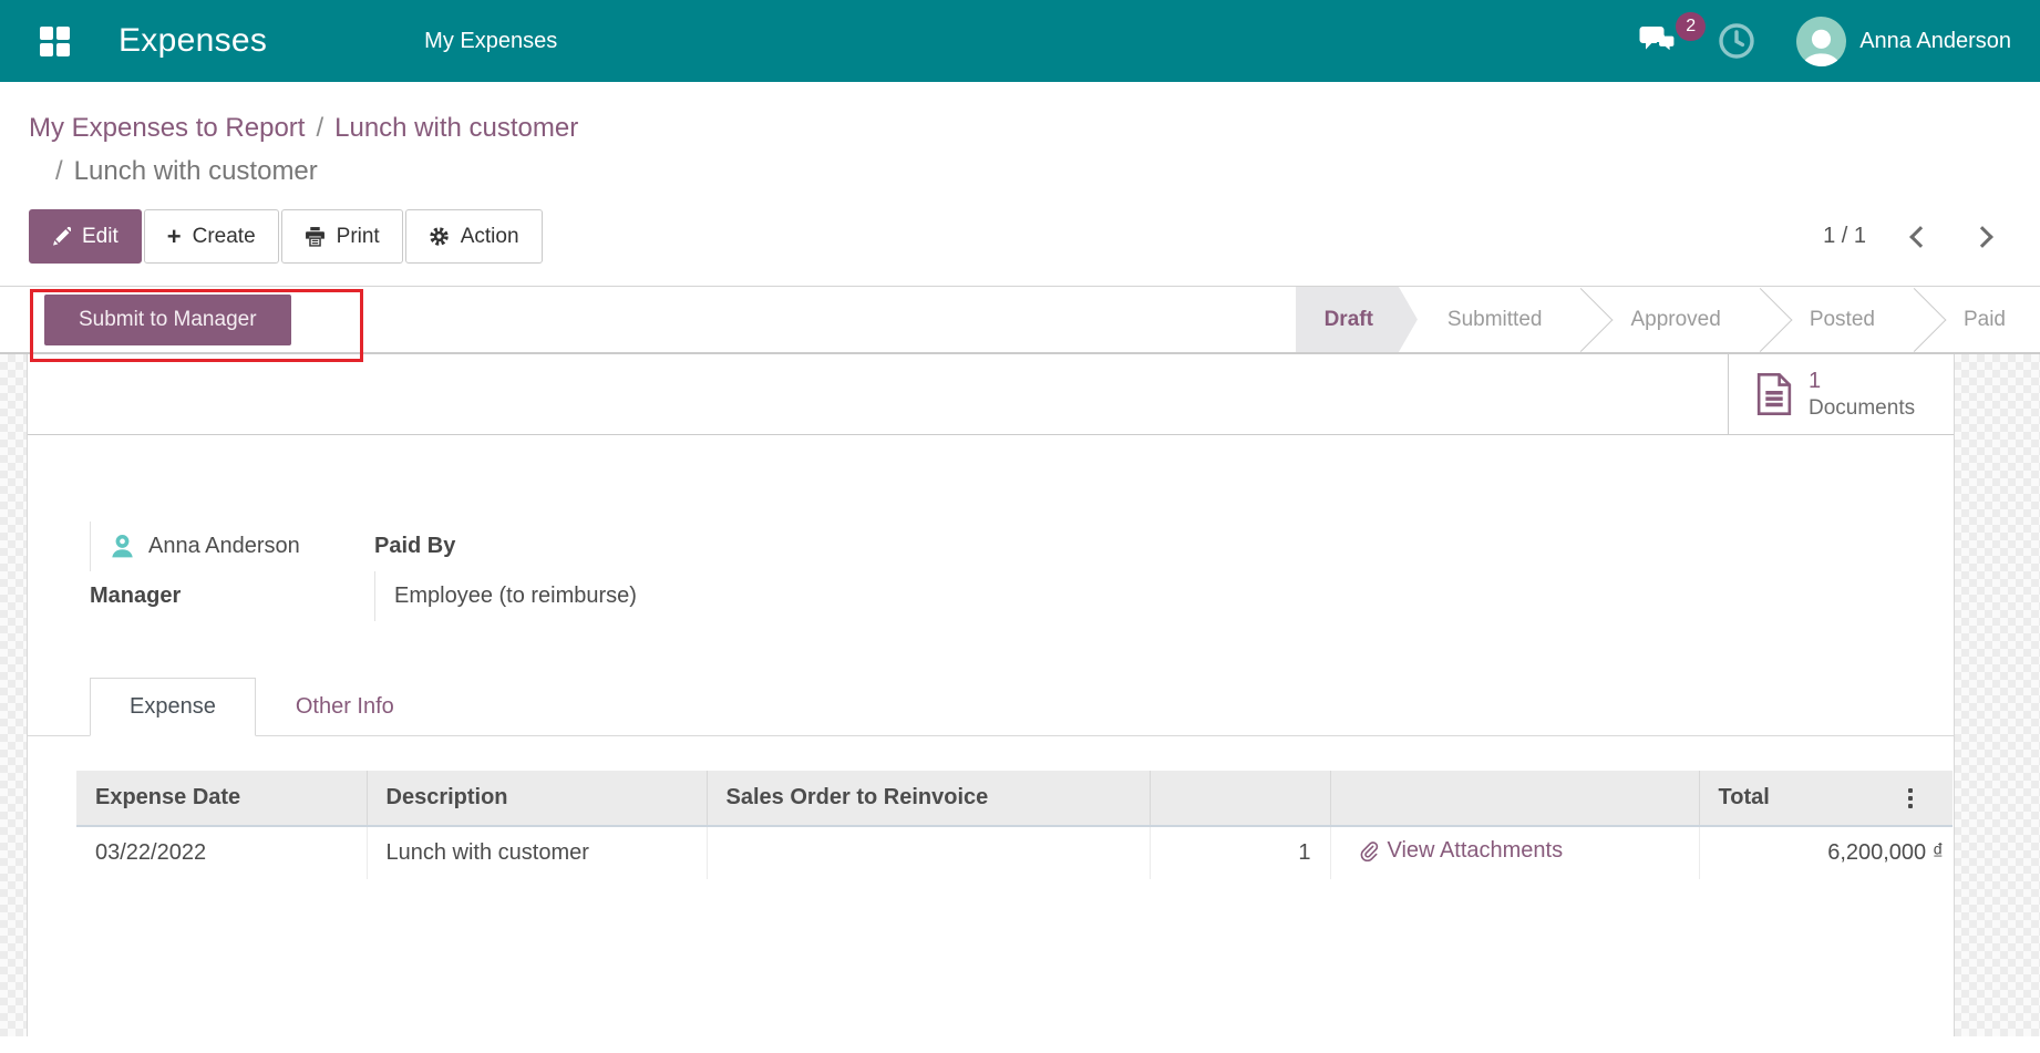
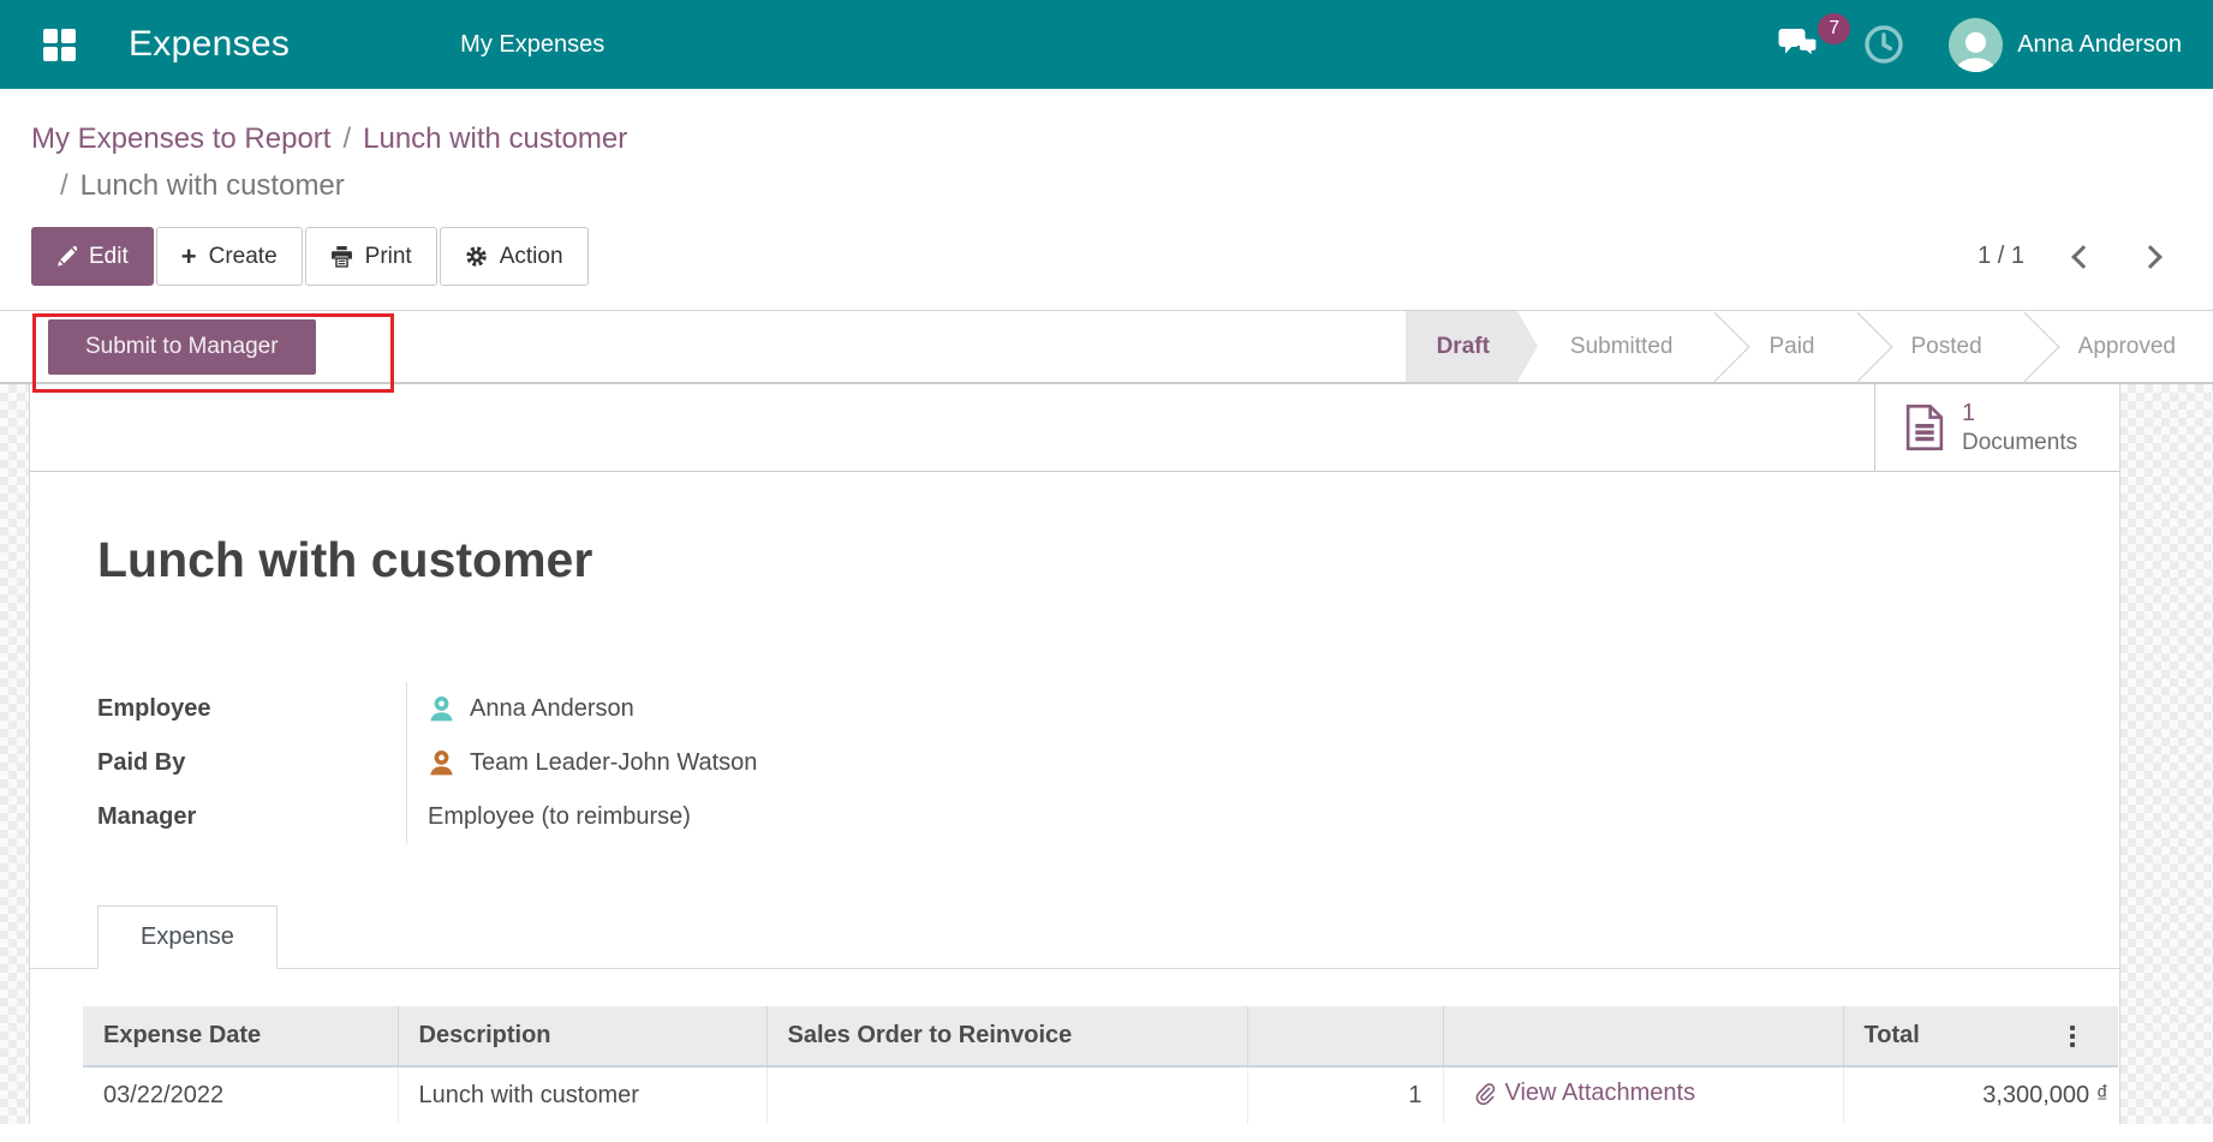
  Expenses
  My Expenses
- 2
+ 7
  Anna Anderson
  My Expenses to Report / Lunch with customer
  / Lunch with customer
  Edit
  +
  Create
  Print
  Action
  1 / 1
  Submit to Manager
  Draft
  Submitted
- Approved
+ Paid
  Posted
- Paid
+ Approved
  1
  Documents
+ Lunch with customer
+ Employee
  Anna Anderson
  Paid By
+ Team Leader-John Watson
  Manager
  Employee (to reimburse)
  Expense
- Other Info
  Expense Date	Description	Sales Order to Reinvoice			Total
- 03/22/2022	Lunch with customer		1	View Attachments	6,200,000 ₫
+ 03/22/2022	Lunch with customer		1	View Attachments	3,300,000 ₫
